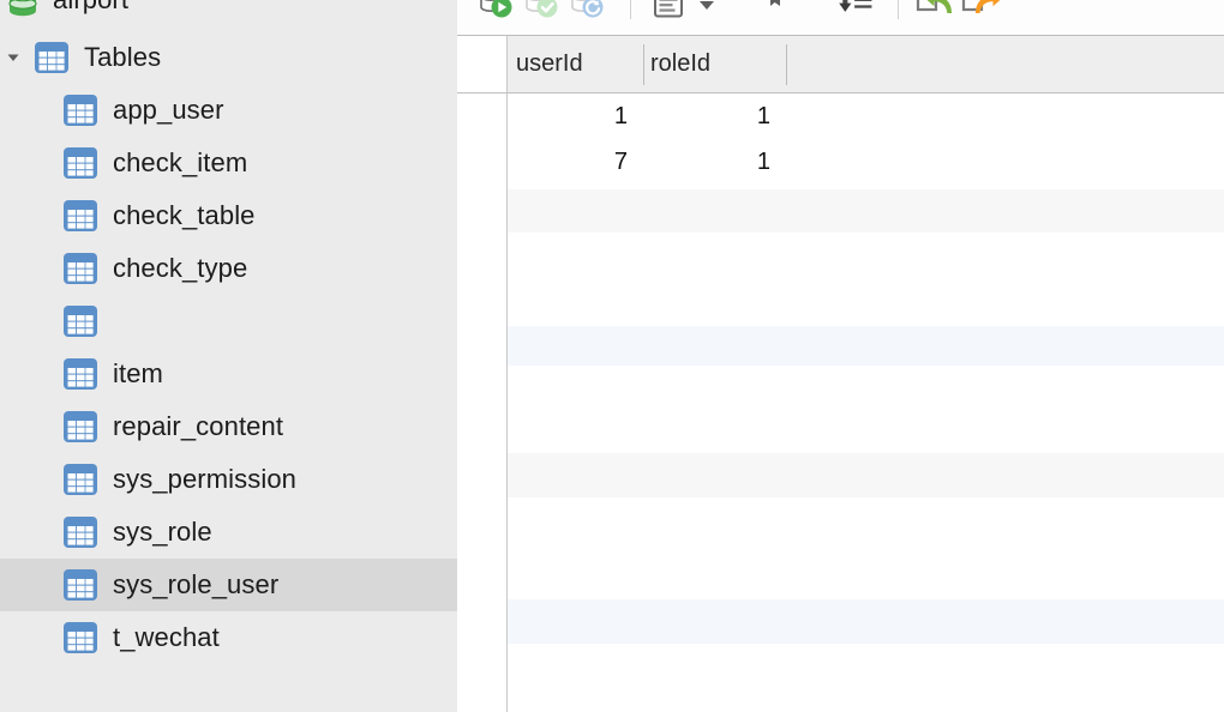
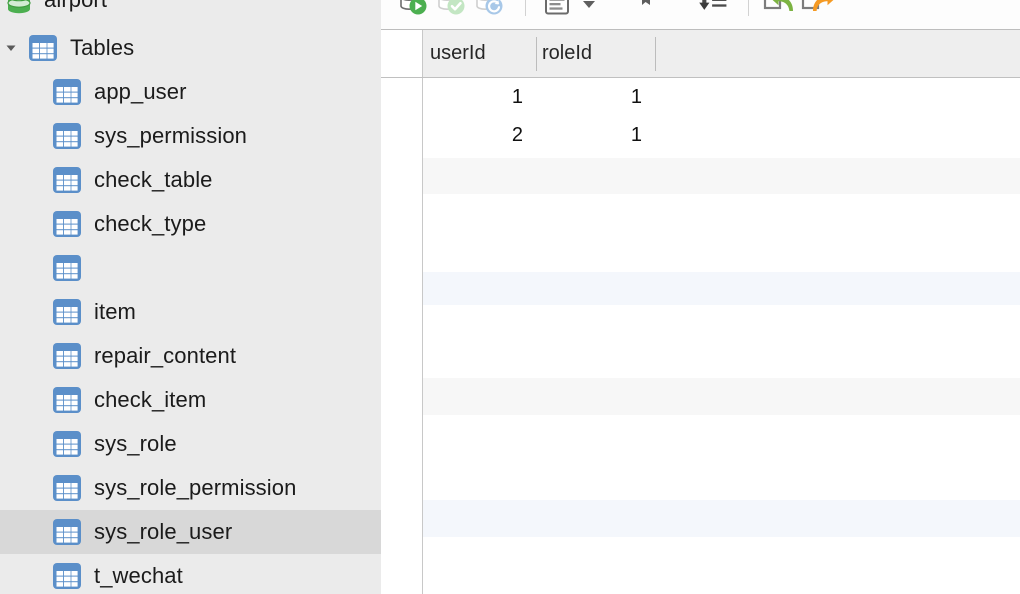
  Tables
  app_user
- check_item
+ sys_permission
  check_table
  check_type
  item
  repair_content
- sys_permission
+ check_item
  sys_role
+ sys_role_permission
  sys_role_user
  t_wechat
  userId
  roleId
  1
  1
- 7
+ 2
  1
